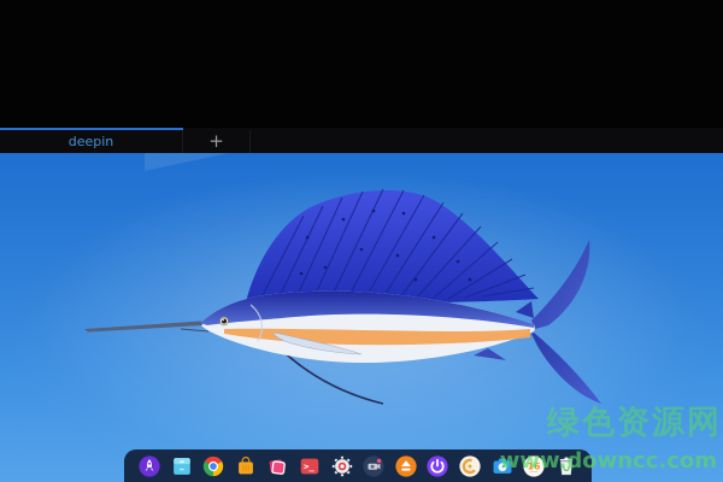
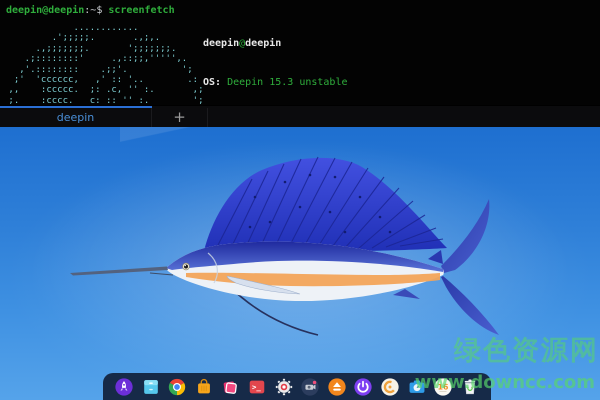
+ deepin@deepin:~$ screenfetch
+ ............
+ .';;;;;. .,;,.
+ .,;;;;;;;. ';;;;;;;.
+ .;::::::::' .,::;;,''''',.
+ ,'.:::::::: .;;'. ';
+ ;' 'cccccc, ,' :: '.. .:
+ ,, :ccccc. ;: .c, '' :. ,;
+ ;. :cccc. c: :: '' :. ';
+ deepin@deepin
+ OS: Deepin 15.3 unstable
  deepin
  +
  >_
  16
  绿色资源网
  www.downcc.com
